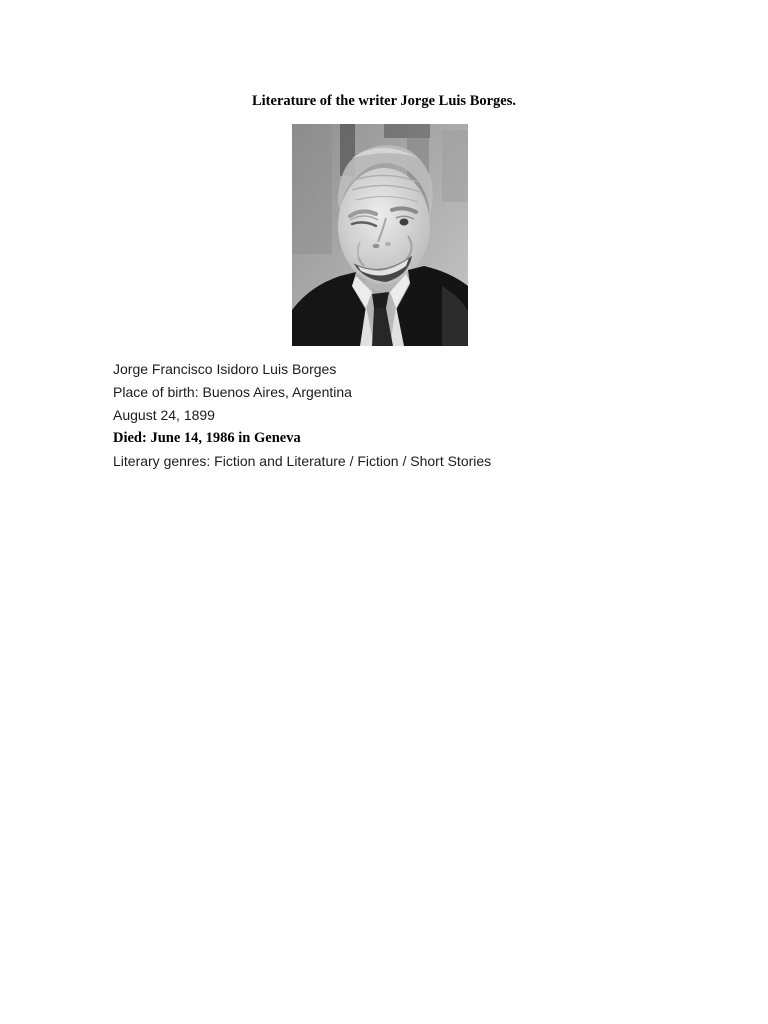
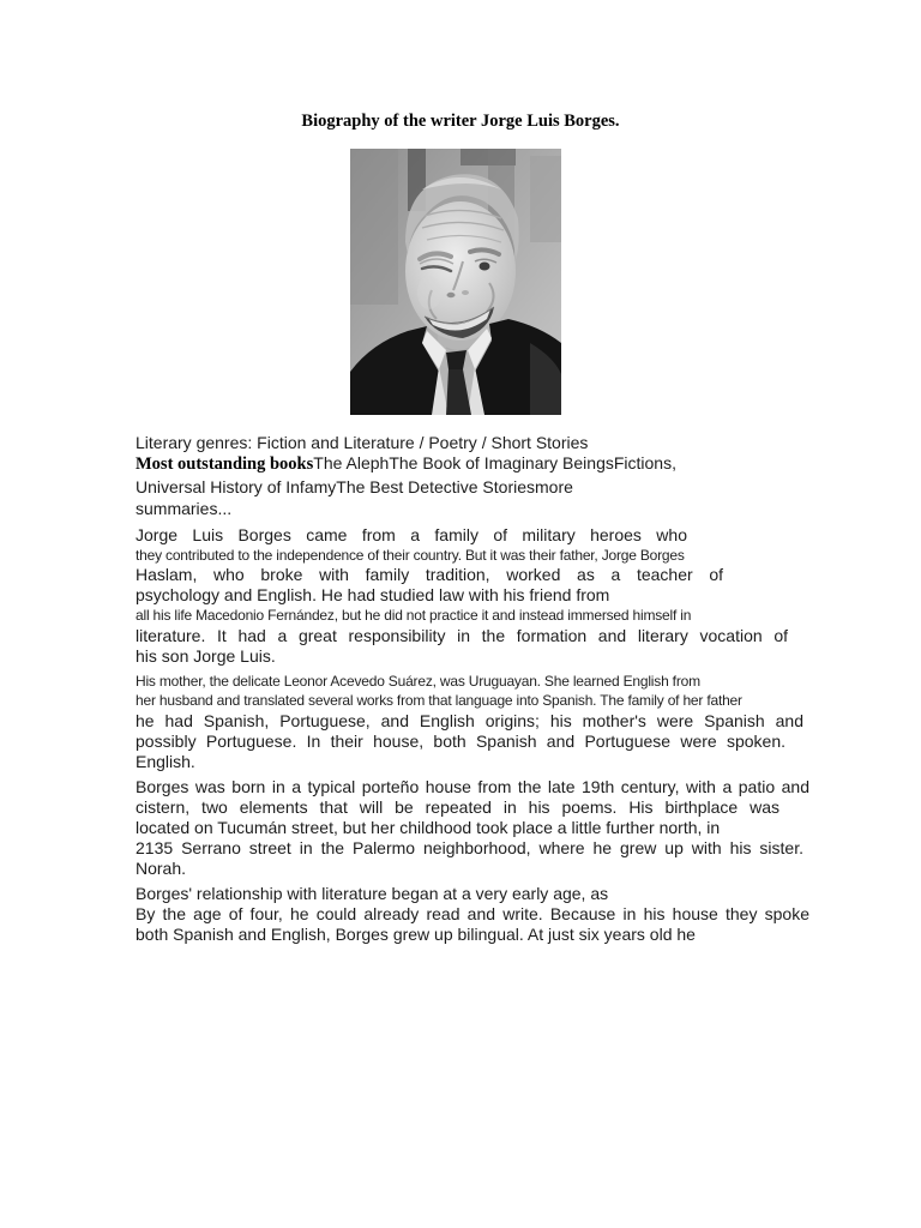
- Literature of the writer Jorge Luis Borges.
+ Biography of the writer Jorge Luis Borges.
- Jorge Francisco Isidoro Luis Borges
- Place of birth: Buenos Aires, Argentina
- August 24, 1899
- Died: June 14, 1986 in Geneva
- Literary genres: Fiction and Literature / Fiction / Short Stories
+ Literary genres: Fiction and Literature / Poetry / Short Stories
+ Most outstanding booksThe AlephThe Book of Imaginary BeingsFictions,
+ Universal History of InfamyThe Best Detective Storiesmore
+ summaries...
+ Jorge Luis Borges came from a family of military heroes who
+ they contributed to the independence of their country. But it was their father, Jorge Borges
+ Haslam, who broke with family tradition, worked as a teacher of
+ psychology and English. He had studied law with his friend from
+ all his life Macedonio Fernández, but he did not practice it and instead immersed himself in
+ literature. It had a great responsibility in the formation and literary vocation of
+ his son Jorge Luis.
+ His mother, the delicate Leonor Acevedo Suárez, was Uruguayan. She learned English from
+ her husband and translated several works from that language into Spanish. The family of her father
+ he had Spanish, Portuguese, and English origins; his mother's were Spanish and
+ possibly Portuguese. In their house, both Spanish and Portuguese were spoken.
+ English.
+ Borges was born in a typical porteño house from the late 19th century, with a patio and
+ cistern, two elements that will be repeated in his poems. His birthplace was
+ located on Tucumán street, but her childhood took place a little further north, in
+ 2135 Serrano street in the Palermo neighborhood, where he grew up with his sister.
+ Norah.
+ Borges' relationship with literature began at a very early age, as
+ By the age of four, he could already read and write. Because in his house they spoke
+ both Spanish and English, Borges grew up bilingual. At just six years old he
